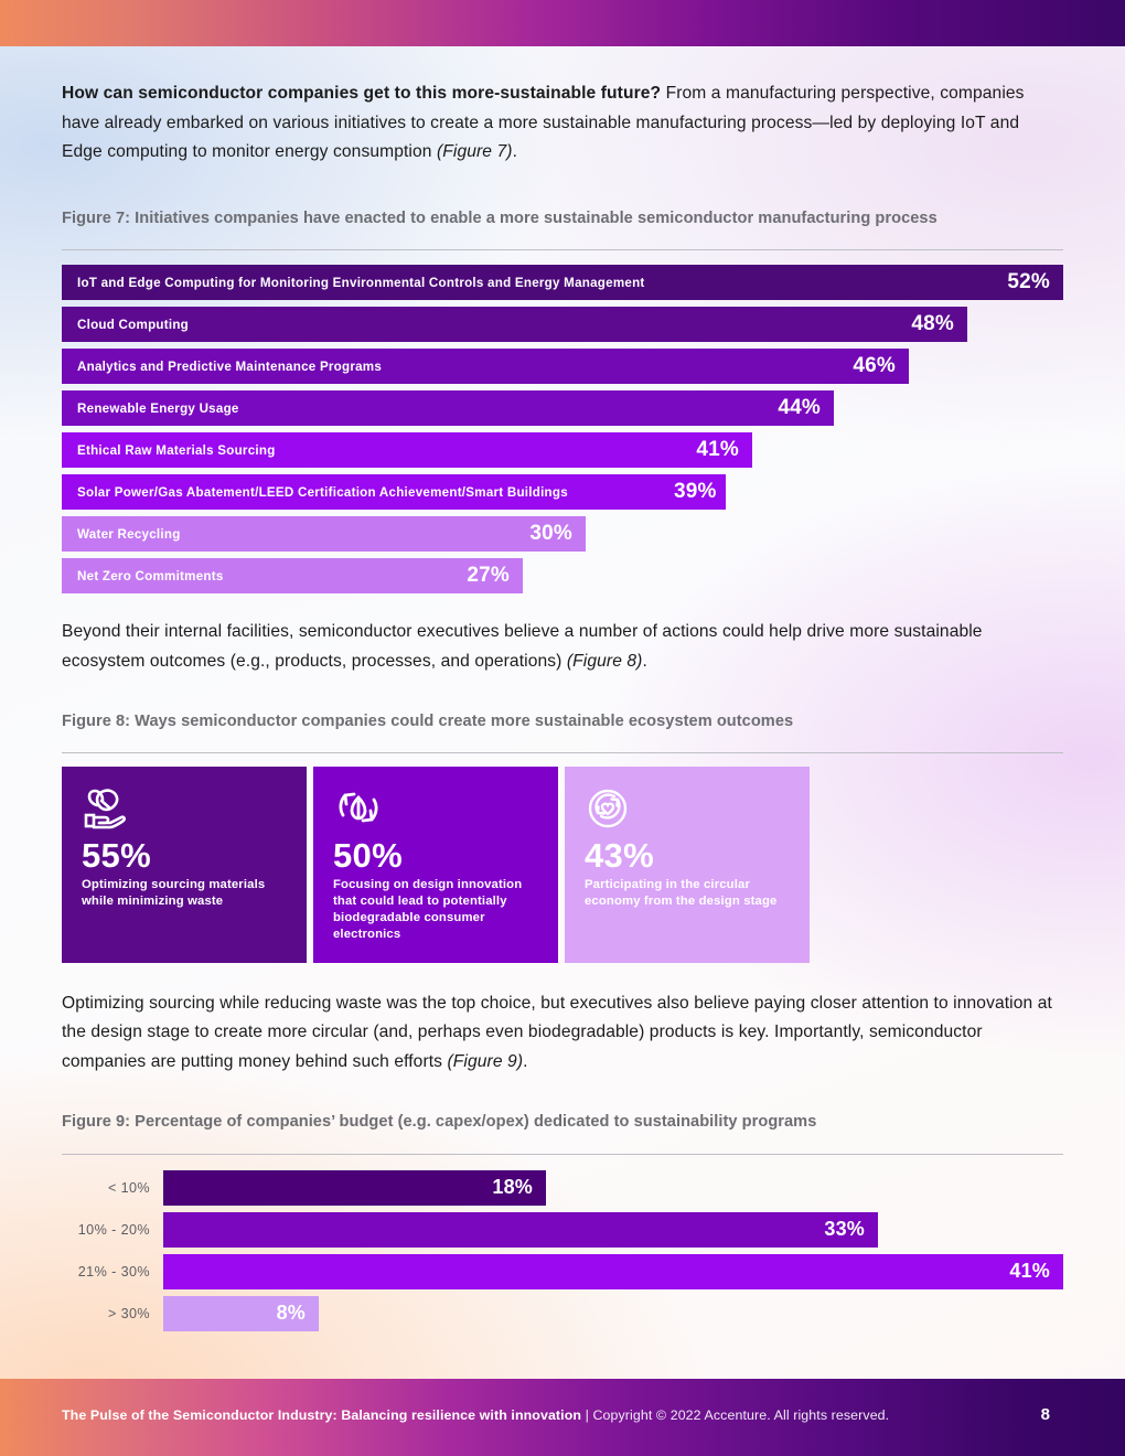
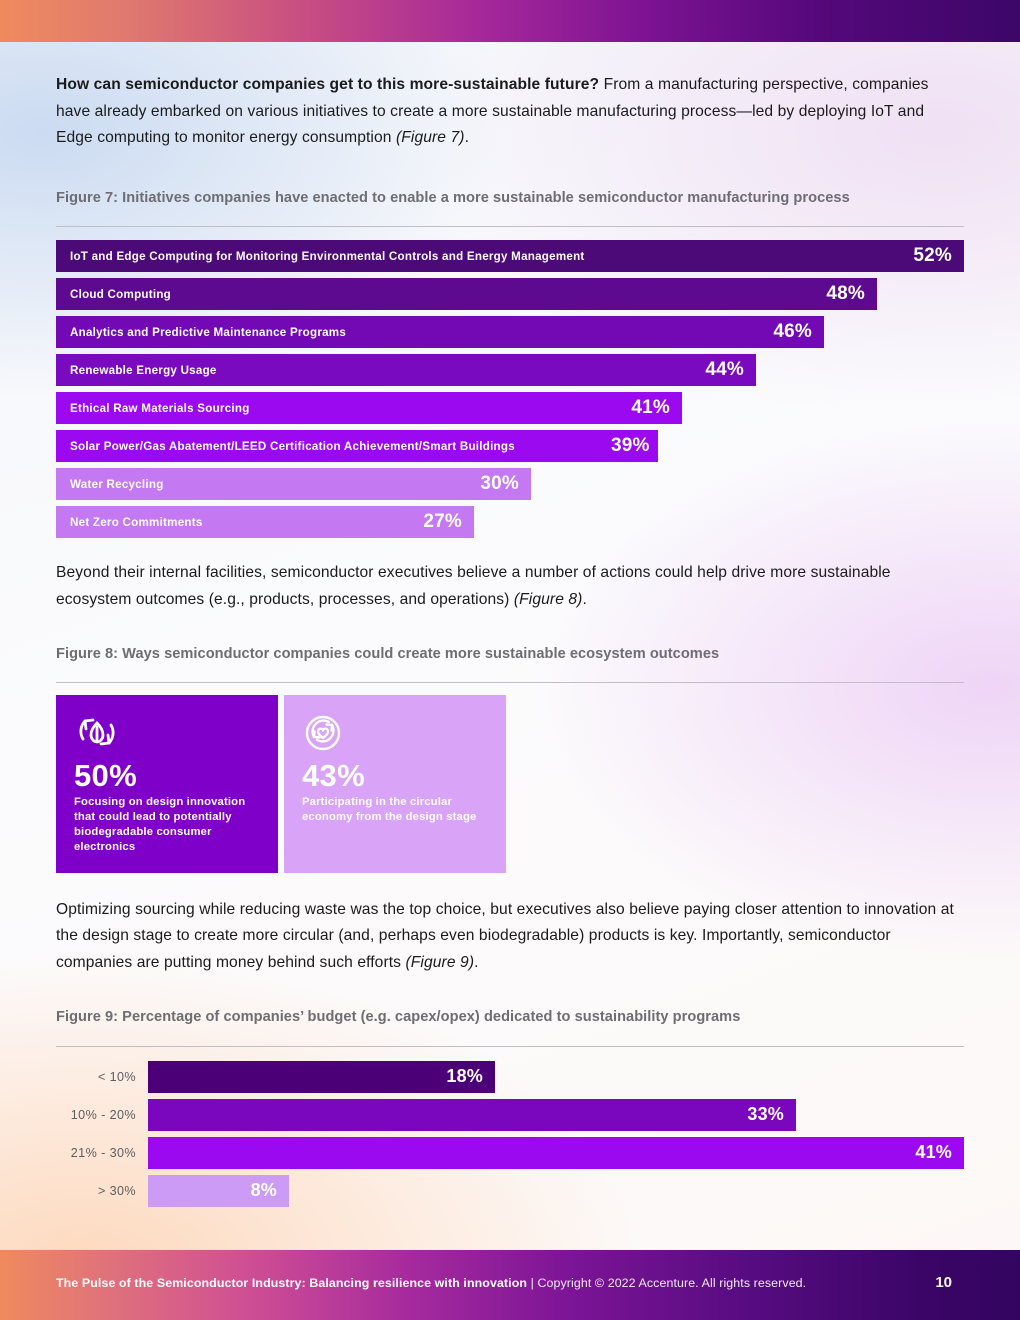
  How can semiconductor companies get to this more-sustainable future? From a manufacturing perspective, companies have already embarked on various initiatives to create a more sustainable manufacturing process—led by deploying IoT and Edge computing to monitor energy consumption (Figure 7).
  Figure 7: Initiatives companies have enacted to enable a more sustainable semiconductor manufacturing process
  IoT and Edge Computing for Monitoring Environmental Controls and Energy Management
  52%
  Cloud Computing
  48%
  Analytics and Predictive Maintenance Programs
  46%
  Renewable Energy Usage
  44%
  Ethical Raw Materials Sourcing
  41%
  Solar Power/Gas Abatement/LEED Certification Achievement/Smart Buildings
  39%
  Water Recycling
  30%
  Net Zero Commitments
  27%
  Beyond their internal facilities, semiconductor executives believe a number of actions could help drive more sustainable ecosystem outcomes (e.g., products, processes, and operations) (Figure 8).
  Figure 8: Ways semiconductor companies could create more sustainable ecosystem outcomes
- 55%
- Optimizing sourcing materials while minimizing waste
  50%
  Focusing on design innovation that could lead to potentially biodegradable consumer electronics
  43%
  Participating in the circular economy from the design stage
  Optimizing sourcing while reducing waste was the top choice, but executives also believe paying closer attention to innovation at the design stage to create more circular (and, perhaps even biodegradable) products is key. Importantly, semiconductor companies are putting money behind such efforts (Figure 9).
  Figure 9: Percentage of companies’ budget (e.g. capex/opex) dedicated to sustainability programs
  < 10%
  18%
  10% - 20%
  33%
  21% - 30%
  41%
  > 30%
  8%
  The Pulse of the Semiconductor Industry: Balancing resilience with innovation | Copyright © 2022 Accenture. All rights reserved.
- 8
+ 10
